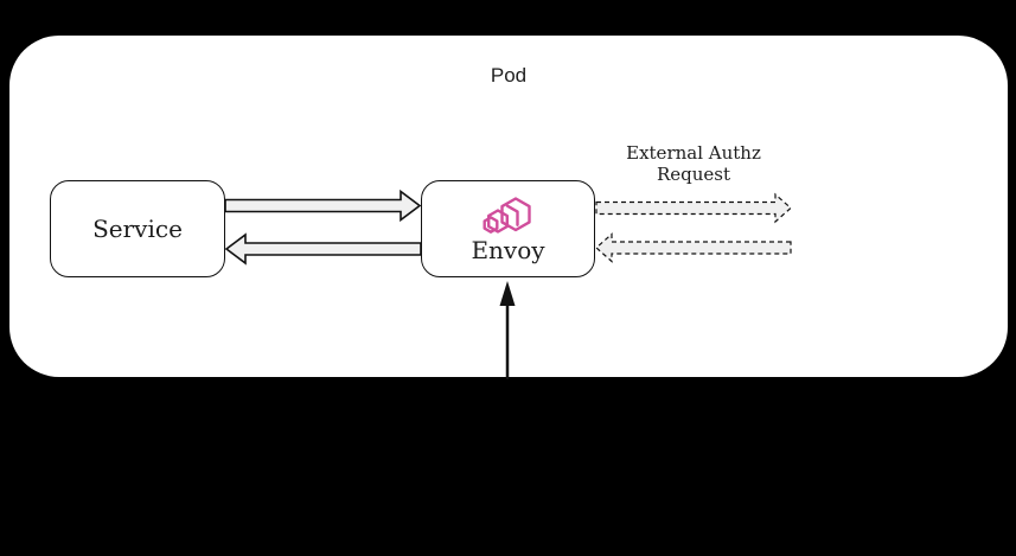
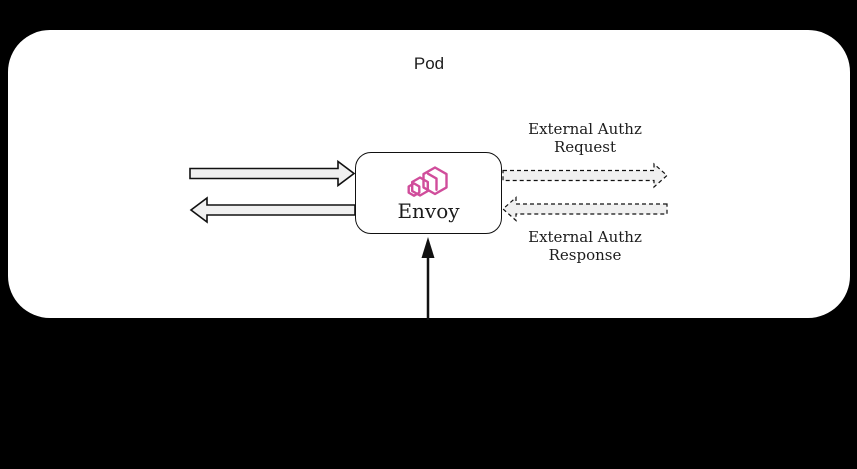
  Pod
- Service
  Envoy
  External Authz Request
+ External Authz Response
